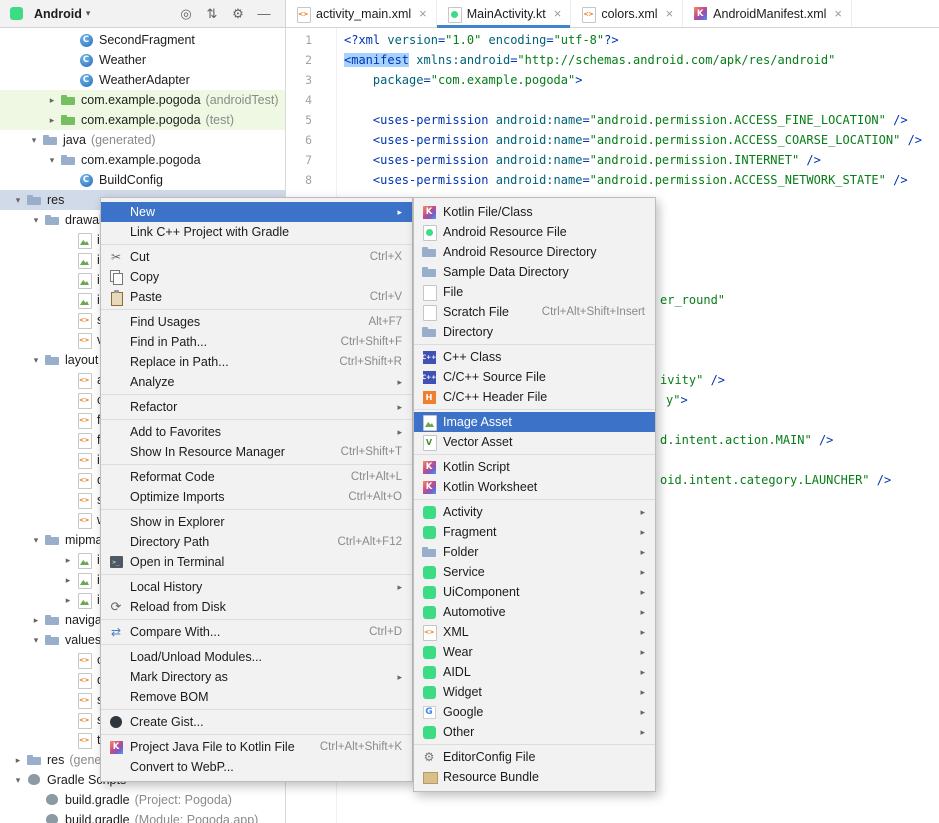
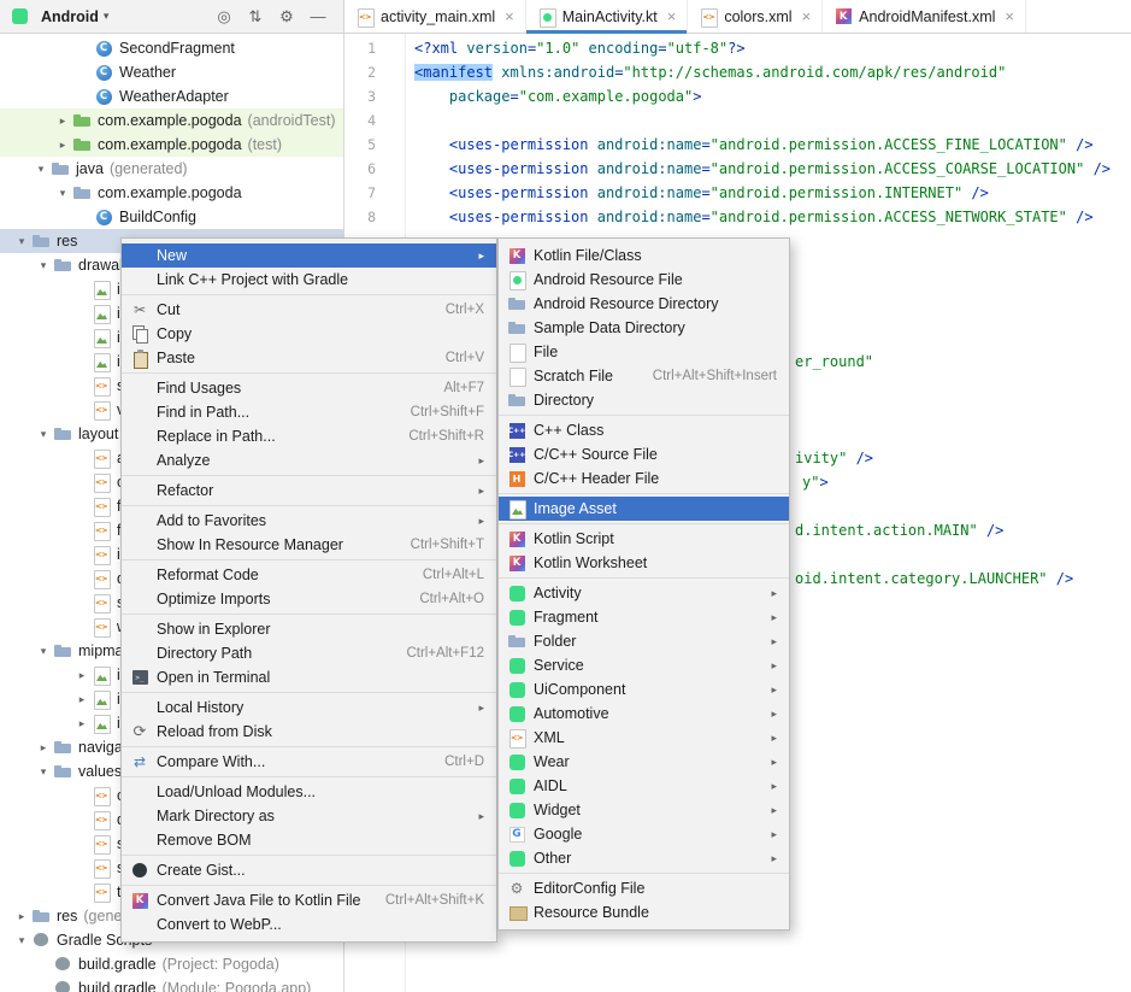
  Android
  ▾
  ◎
  ⇅
  ⚙
  —
  <>
  activity_main.xml
  ×
  MainActivity.kt
  ×
  <>
  colors.xml
  ×
  K
  AndroidManifest.xml
  ×
  C
  SecondFragment
  C
  Weather
  C
  WeatherAdapter
  ▸
  com.example.pogoda
  (androidTest)
  ▸
  com.example.pogoda
  (test)
  ▾
  java
  (generated)
  ▾
  com.example.pogoda
  C
  BuildConfig
  ▾
  res
  ▾
  <>
  <>
  ▾
  layout
  <>
  <>
  <>
  <>
  <>
  i
  <>
  <>
  <>
  ▾
  ▸
  ▸
  ▸
  ▸
  ▾
  values
  <>
  <>
  <>
  <>
  <>
  ▸
  res
  ▾
  build.gradle
  (Project: Pogoda)
  build.gradle
  (Module: Pogoda.app)
  1
  2
  3
  4
  5
  6
  7
  8
  <?xml version="1.0" encoding="utf-8"?>
  <manifest xmlns:android="http://schemas.android.com/apk/res/android"
  package="com.example.pogoda">
  <uses-permission android:name="android.permission.ACCESS_FINE_LOCATION" />
  <uses-permission android:name="android.permission.ACCESS_COARSE_LOCATION" />
  <uses-permission android:name="android.permission.INTERNET" />
  <uses-permission android:name="android.permission.ACCESS_NETWORK_STATE" />
  er_round"
  ivity" />
  y">
  d.intent.action.MAIN" />
  oid.intent.category.LAUNCHER" />
  New
  ▸
  Link C++ Project with Gradle
  ✂
  Cut
  Ctrl+X
  Copy
  Paste
  Ctrl+V
  Find Usages
  Alt+F7
  Find in Path...
  Ctrl+Shift+F
  Replace in Path...
  Ctrl+Shift+R
  Analyze
  ▸
  Refactor
  ▸
  Add to Favorites
  ▸
  Show In Resource Manager
  Ctrl+Shift+T
  Reformat Code
  Ctrl+Alt+L
  Optimize Imports
  Ctrl+Alt+O
  Show in Explorer
  Directory Path
  Ctrl+Alt+F12
  Open in Terminal
  Local History
  ▸
  ⟳
  Reload from Disk
  ⇄
  Compare With...
  Ctrl+D
  Load/Unload Modules...
  Mark Directory as
  ▸
  Remove BOM
  Create Gist...
  K
- Project Java File to Kotlin File
+ Convert Java File to Kotlin File
  Ctrl+Alt+Shift+K
  Convert to WebP...
  K
  Kotlin File/Class
  Android Resource File
  Android Resource Directory
  Sample Data Directory
  File
  Scratch File
  Ctrl+Alt+Shift+Insert
  Directory
  C++ Class
  C/C++ Source File
  H
  C/C++ Header File
  Image Asset
- V
- Vector Asset
  K
  Kotlin Script
  K
  Kotlin Worksheet
  Activity
  ▸
  Fragment
  ▸
  Folder
  ▸
  Service
  ▸
  UiComponent
  ▸
  Automotive
  ▸
  <>
  XML
  ▸
  Wear
  ▸
  AIDL
  ▸
  Widget
  ▸
  G
  Google
  ▸
  Other
  ▸
  ⚙
  EditorConfig File
  Resource Bundle
